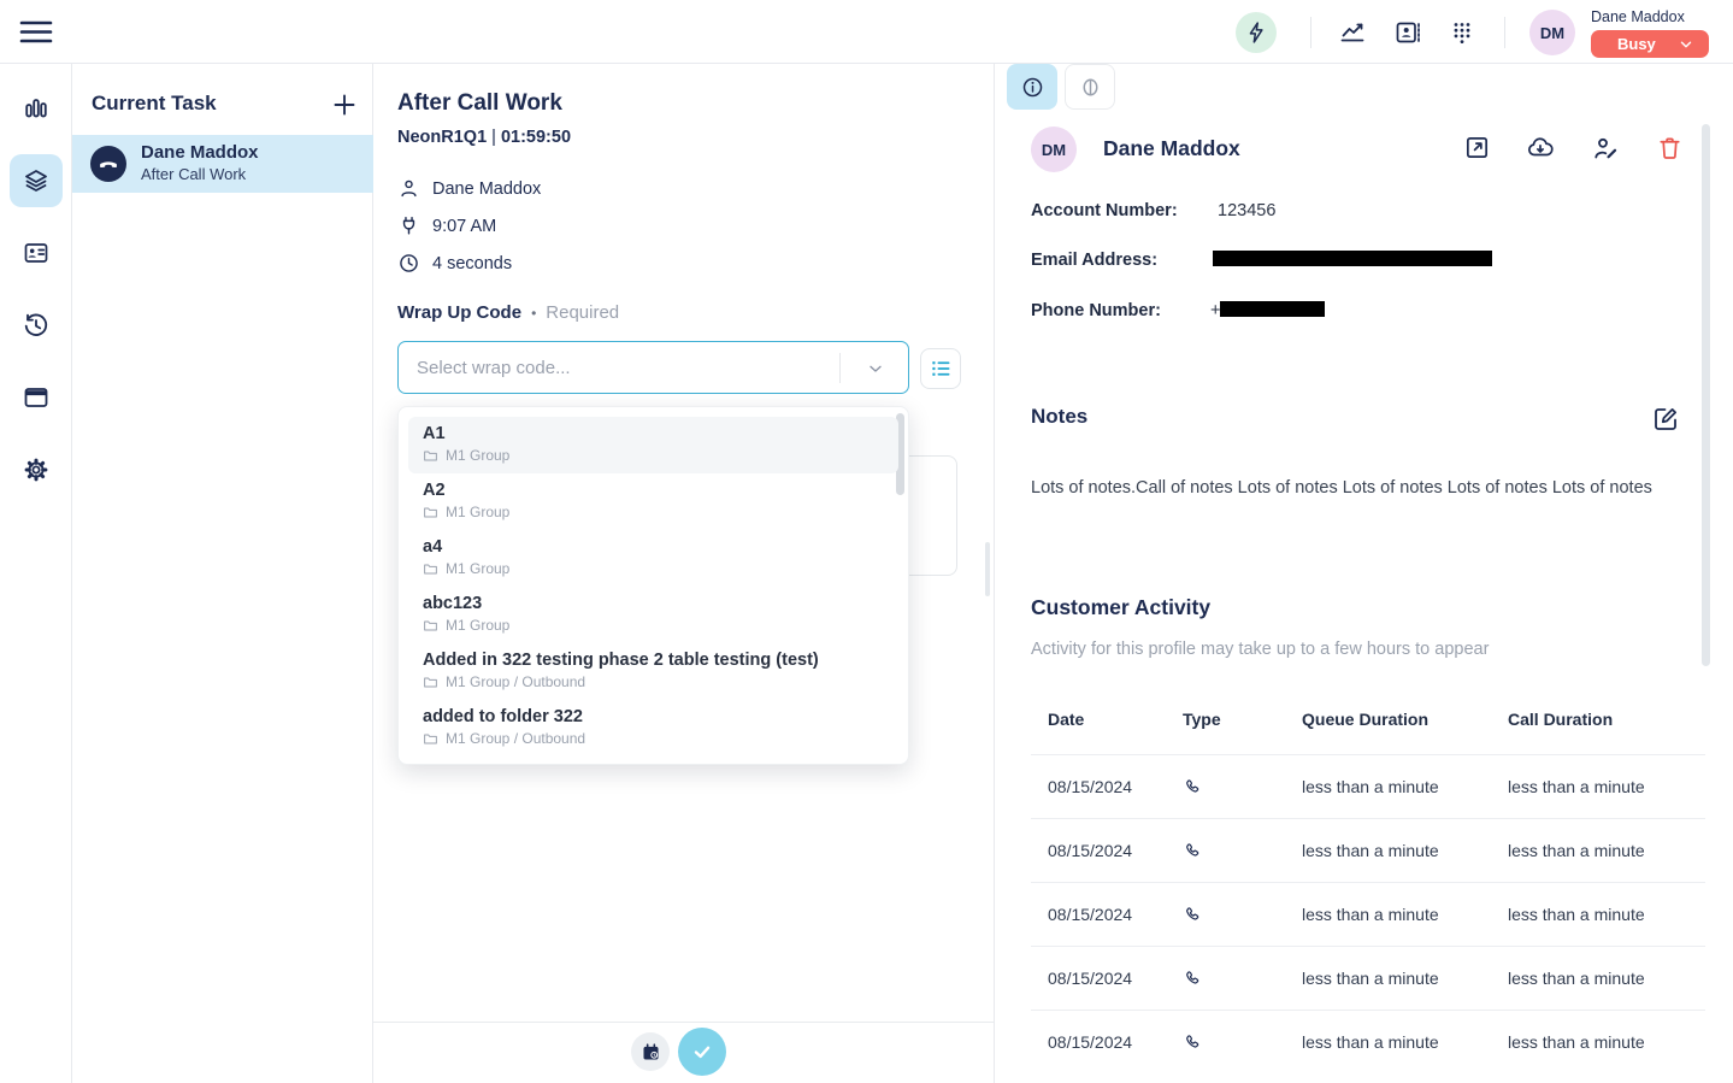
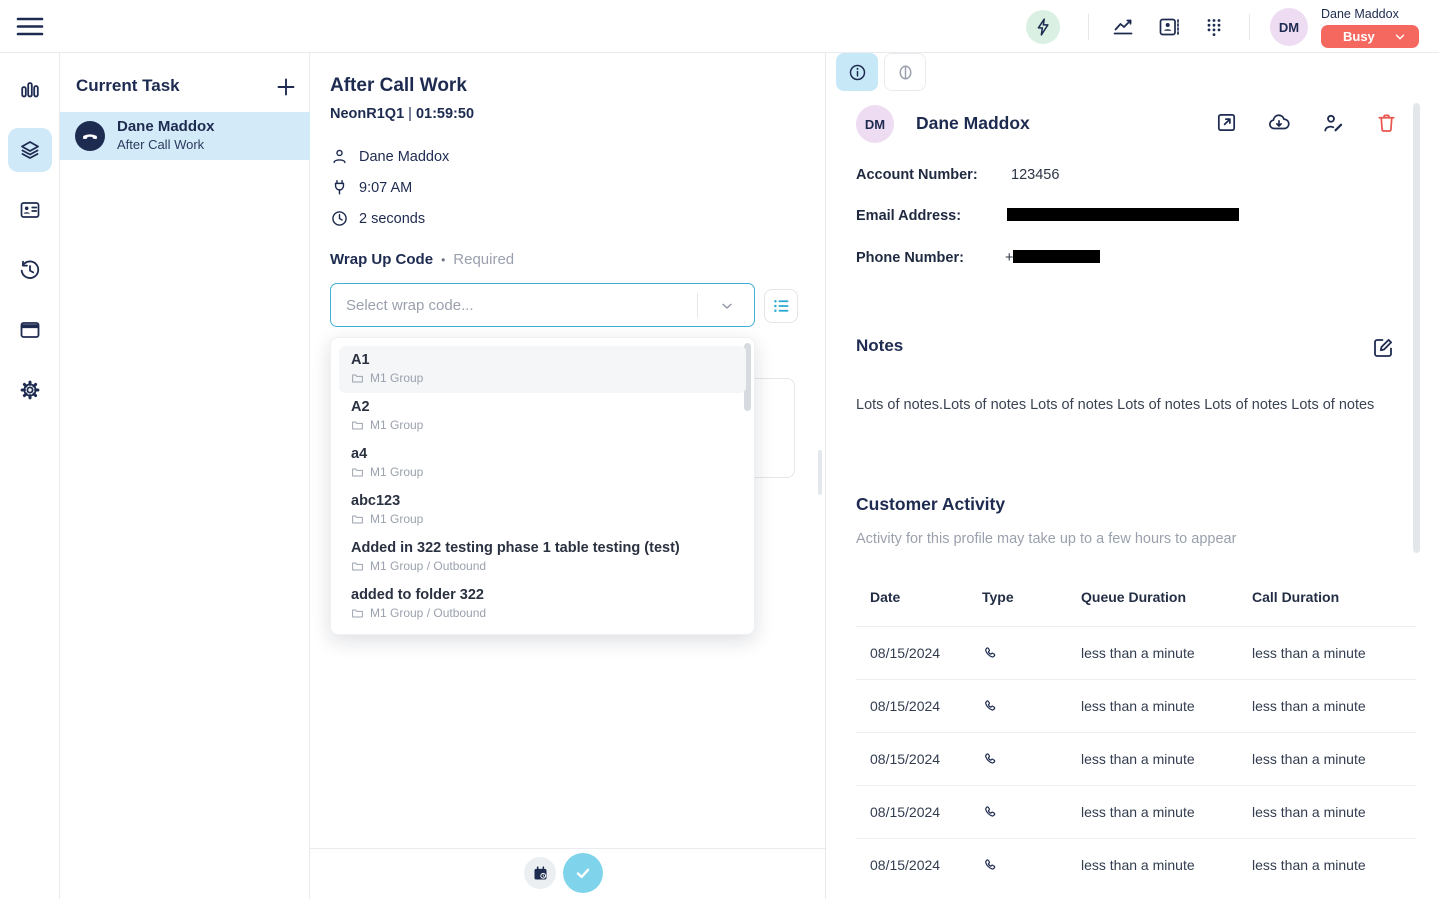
  DM
  Dane Maddox
  Busy
  Current Task
  Dane Maddox
  After Call Work
  After Call Work
  NeonR1Q1 | 01:59:50
  Dane Maddox
  9:07 AM
- 4 seconds
+ 2 seconds
  Wrap Up Code
  •
  Required
  Select wrap code...
  A1
  M1 Group
  A2
  M1 Group
  a4
  M1 Group
  abc123
  M1 Group
- Added in 322 testing phase 2 table testing (test)
+ Added in 322 testing phase 1 table testing (test)
  M1 Group / Outbound
  added to folder 322
  M1 Group / Outbound
  DM
  Dane Maddox
  Account Number:
  123456
  Email Address:
  Phone Number:
  +
  Notes
- Lots of notes.Call of notes Lots of notes Lots of notes Lots of notes Lots of notes
+ Lots of notes.Lots of notes Lots of notes Lots of notes Lots of notes Lots of notes
  Customer Activity
  Activity for this profile may take up to a few hours to appear
  Date
  Type
  Queue Duration
  Call Duration
  08/15/2024
  less than a minute
  less than a minute
  08/15/2024
  less than a minute
  less than a minute
  08/15/2024
  less than a minute
  less than a minute
  08/15/2024
  less than a minute
  less than a minute
  08/15/2024
  less than a minute
  less than a minute
